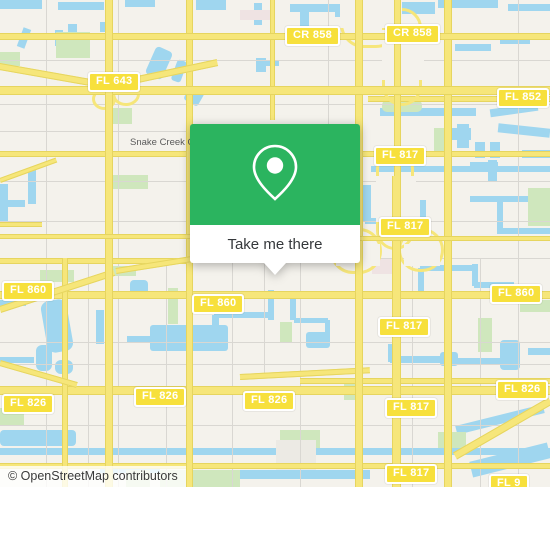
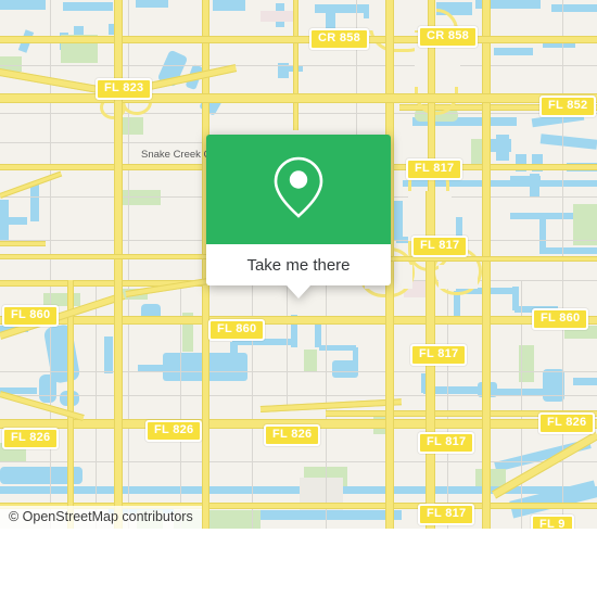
  Snake Creek
  CR 858
  CR 858
- FL 643
+ FL 823
  FL 852
  FL 817
  FL 817
  FL 860
  FL 860
  FL 860
  FL 817
  FL 826
  FL 826
  FL 826
  FL 826
  FL 817
  FL 817
  FL 9
  Take me there
  © OpenStreetMap contributors
